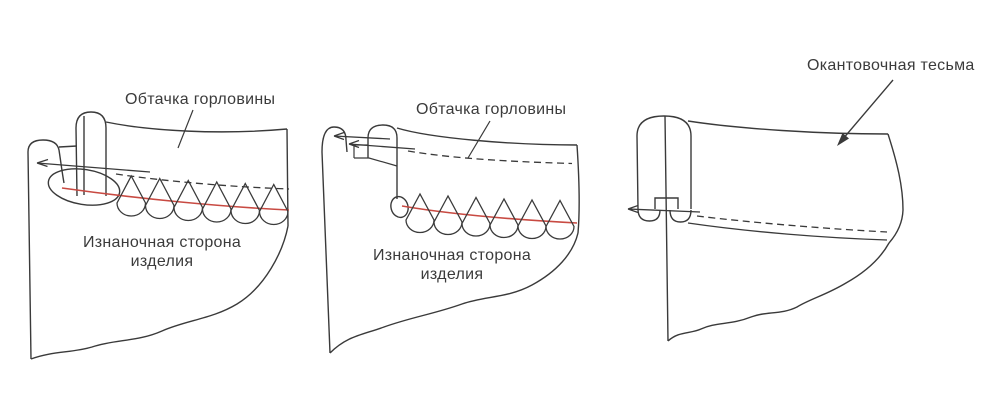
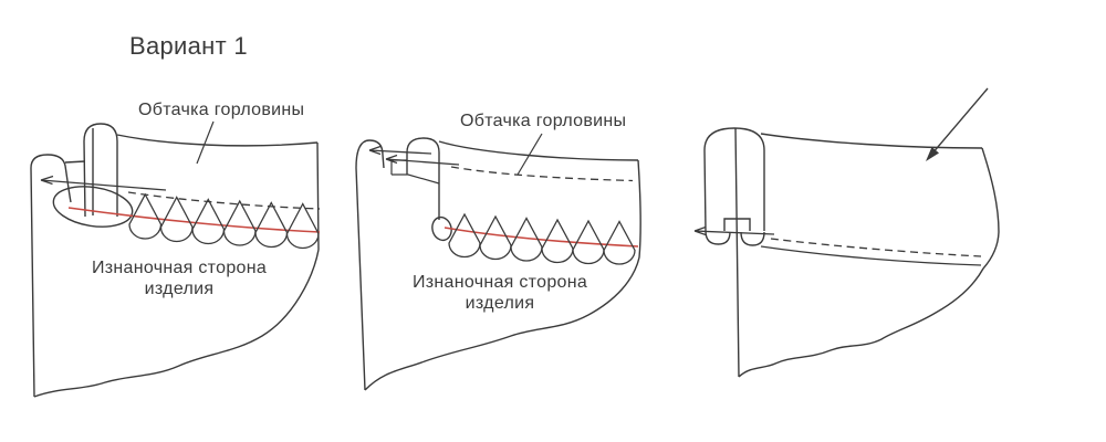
+ Вариант 1
  Обтачка горловины
  Обтачка горловины
- Окантовочная тесьма
  Изнаночная сторона
  изделия
  Изнаночная сторона
  изделия
